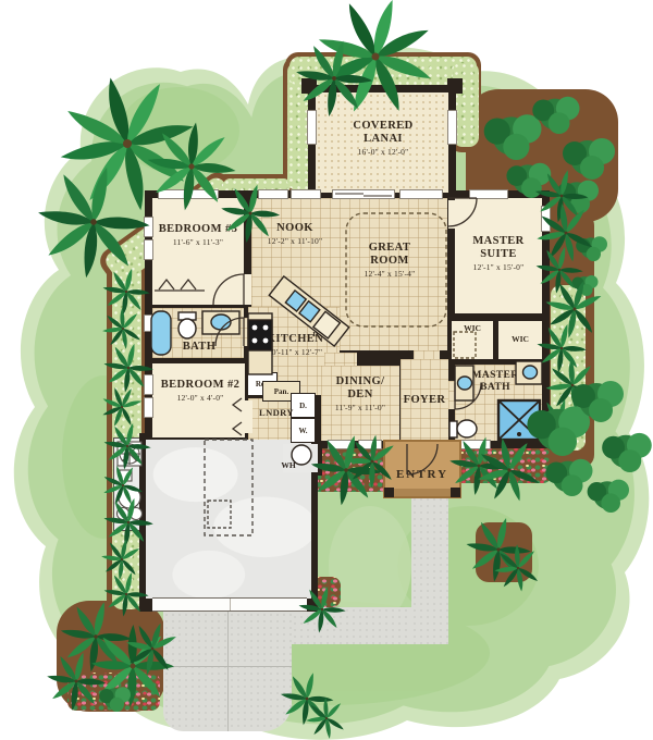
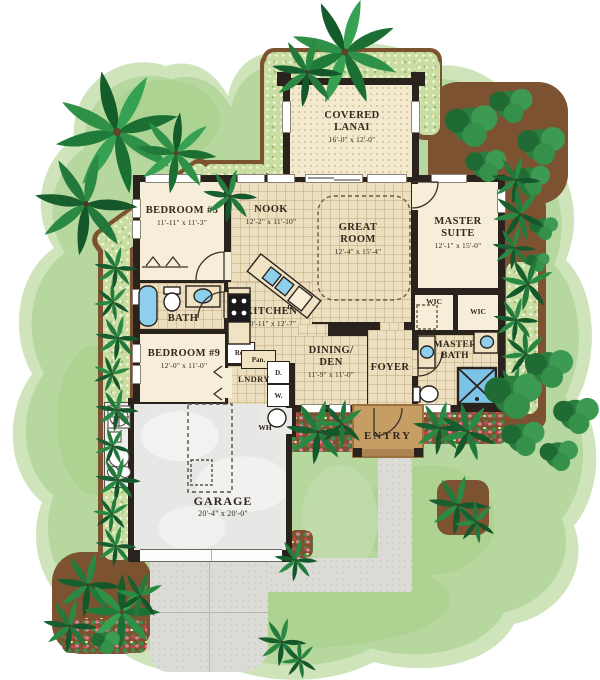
  COVERED LANAI
  16'-0" x 12'-0"
  BEDROOM3
- 11'-6" x 11'-3"
+ 11'-11" x 11'-3"
  NOOK
  12'-2" x 11'-10"
  GREAT ROOM
  12'-4" x 15'-4"
  MASTER SUITE
  12'-1" x 15'-0"
  BATH
  ITCHEN
  0'-11" x 12'-7"
- BEDROOM #2
+ BEDROOM #9
- 12'-0" x 4'-0"
+ 12'-0" x 11'-0"
  LNDRY
  DINING/ DEN
  11'-9" x 11'-0"
  FOYER
  WIC
  WIC
  MASTER BATH
+ GARAGE
+ 20'-4" x 20'-0"
  Pan.
  D.
  W.
  WH
  ETRY
